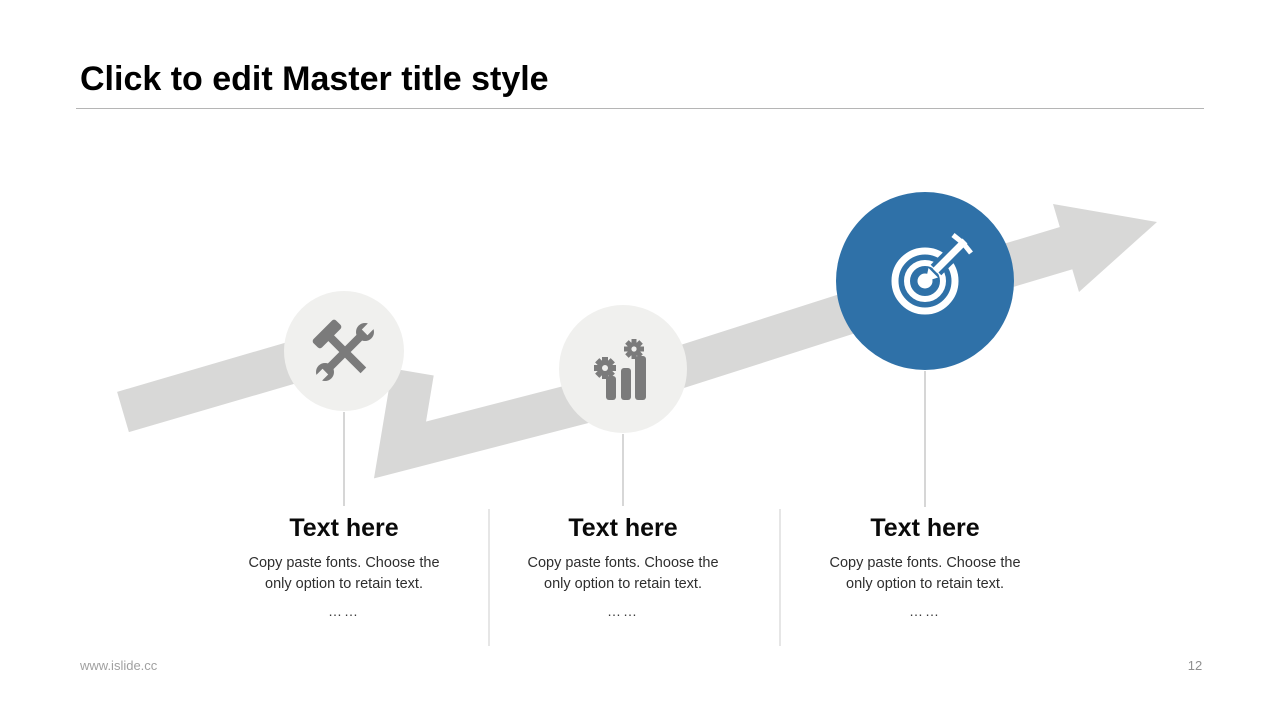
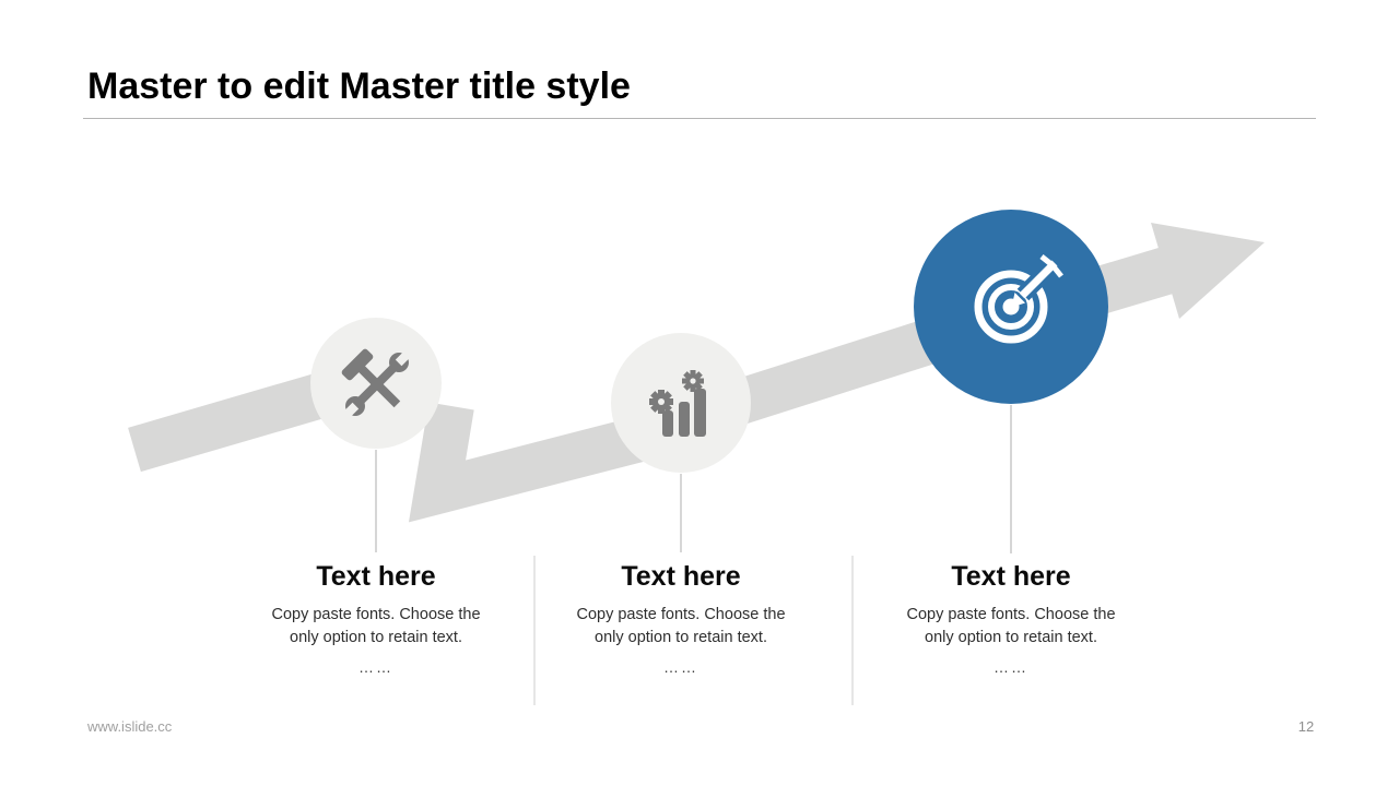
- Click to edit Master title style
+ Master to edit Master title style
  Text here
  Copy paste fonts. Choose the only option to retain text.
  ……
  Text here
  Copy paste fonts. Choose the only option to retain text.
  ……
  Text here
  Copy paste fonts. Choose the only option to retain text.
  ……
  www.islide.cc
  12
